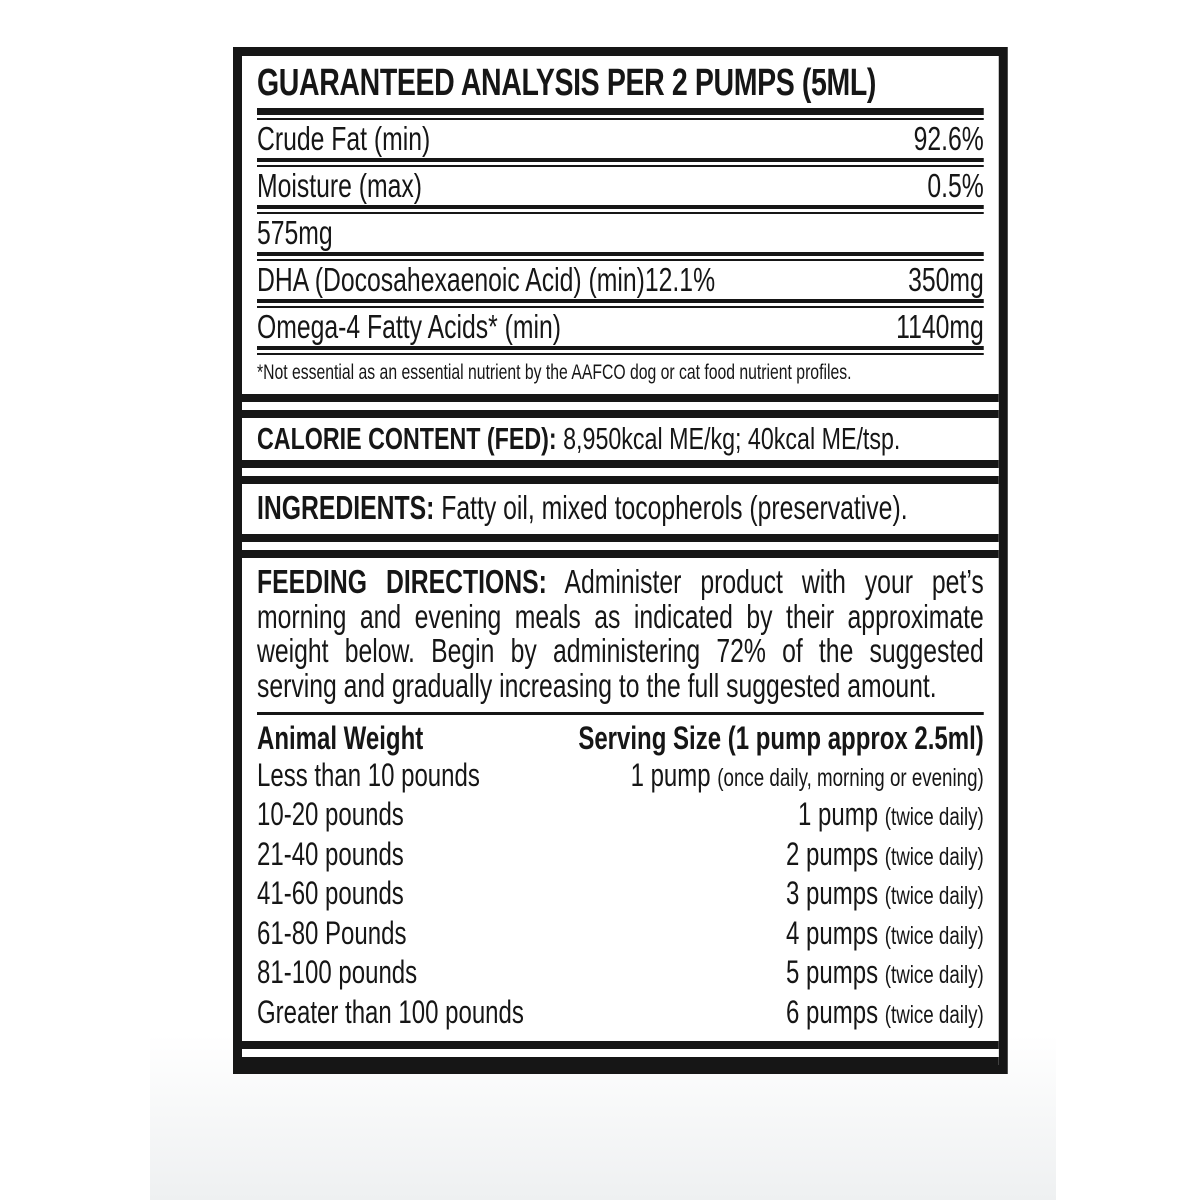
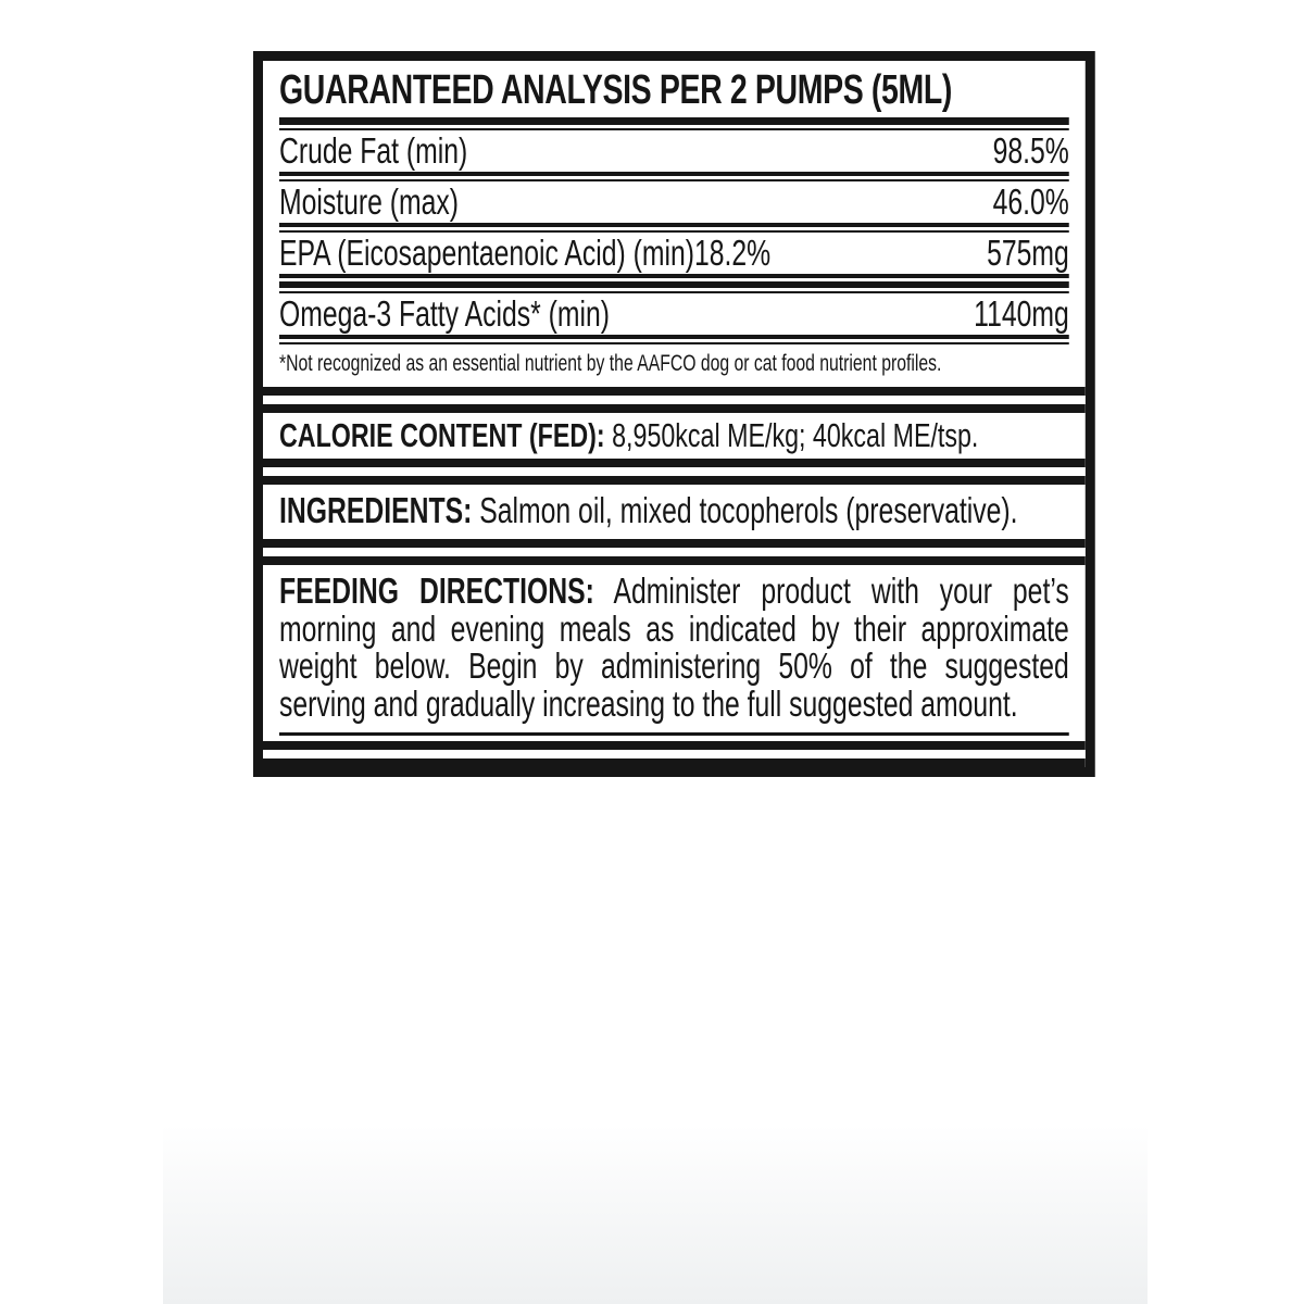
  GUARANTEED ANALYSIS PER 2 PUMPS (5ML)
  Crude Fat (min)
- 92.6%
+ 98.5%
  Moisture (max)
- 0.5%
+ 46.0%
+ EPA (Eicosapentaenoic Acid) (min)18.2%
  575mg
- DHA (Docosahexaenoic Acid) (min)12.1%
- 350mg
- Omega-4 Fatty Acids* (min)
+ Omega-3 Fatty Acids* (min)
  1140mg
- *Not essential as an essential nutrient by the AAFCO dog or cat food nutrient profiles.
+ *Not recognized as an essential nutrient by the AAFCO dog or cat food nutrient profiles.
  CALORIE CONTENT (FED): 8,950kcal ME/kg; 40kcal ME/tsp.
- INGREDIENTS: Fatty oil, mixed tocopherols (preservative).
+ INGREDIENTS: Salmon oil, mixed tocopherols (preservative).
- FEEDING DIRECTIONS: Administer product with your pet’s morning and evening meals as indicated by their approximate weight below. Begin by administering 72% of the suggested serving and gradually increasing to the full suggested amount.
+ FEEDING DIRECTIONS: Administer product with your pet’s morning and evening meals as indicated by their approximate weight below. Begin by administering 50% of the suggested serving and gradually increasing to the full suggested amount.
- Animal Weight
- Serving Size (1 pump approx 2.5ml)
- Less than 10 pounds
- 1 pump (once daily, morning or evening)
- 10-20 pounds
- 1 pump (twice daily)
- 21-40 pounds
- 2 pumps (twice daily)
- 41-60 pounds
- 3 pumps (twice daily)
- 61-80 Pounds
- 4 pumps (twice daily)
- 81-100 pounds
- 5 pumps (twice daily)
- Greater than 100 pounds
- 6 pumps (twice daily)
